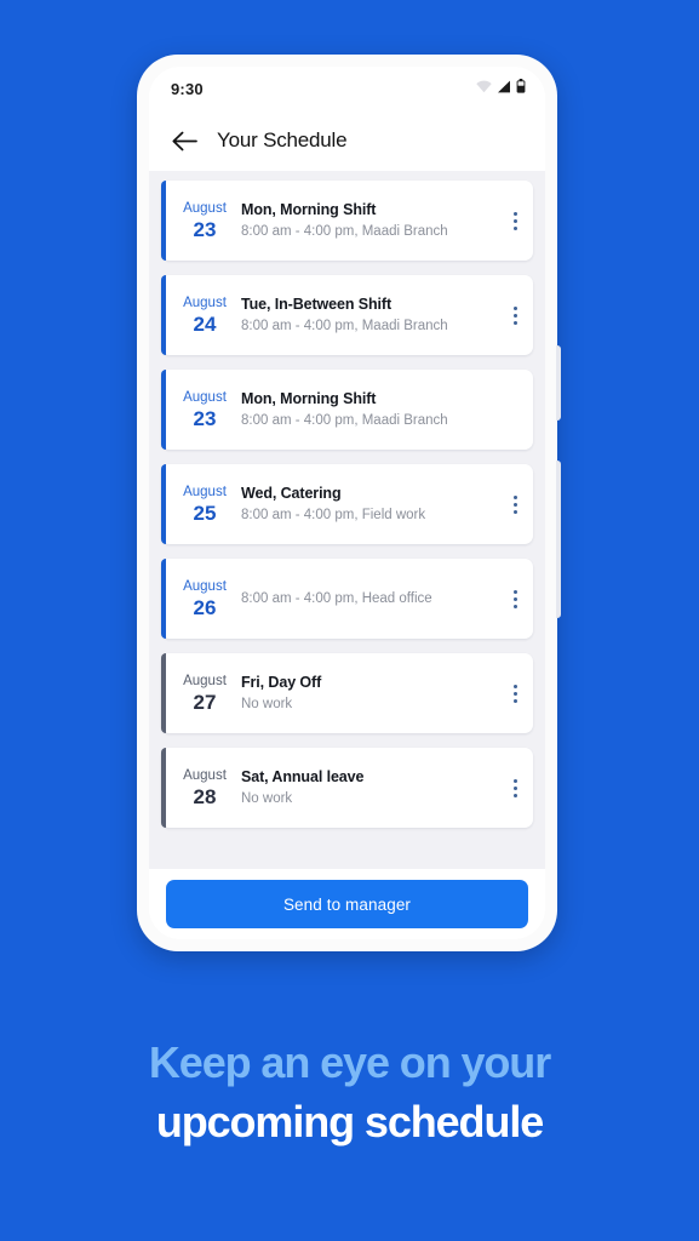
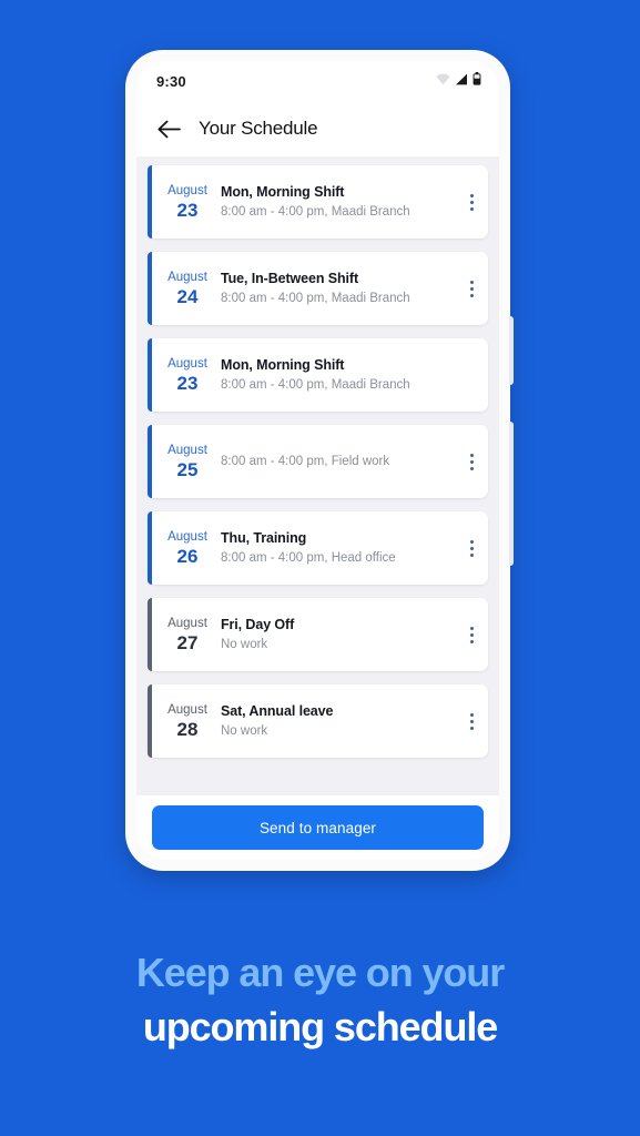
  9:30
  Your Schedule
  August
  23
  Mon, Morning Shift
  8:00 am - 4:00 pm, Maadi Branch
  August
  24
  Tue, In-Between Shift
  8:00 am - 4:00 pm, Maadi Branch
  August
  23
  Mon, Morning Shift
  8:00 am - 4:00 pm, Maadi Branch
  August
  25
- Wed, Catering
  8:00 am - 4:00 pm, Field work
  August
  26
+ Thu, Training
  8:00 am - 4:00 pm, Head office
  August
  27
  Fri, Day Off
  No work
  August
  28
  Sat, Annual leave
  No work
  Send to manager
  Keep an eye on your
  upcoming schedule
